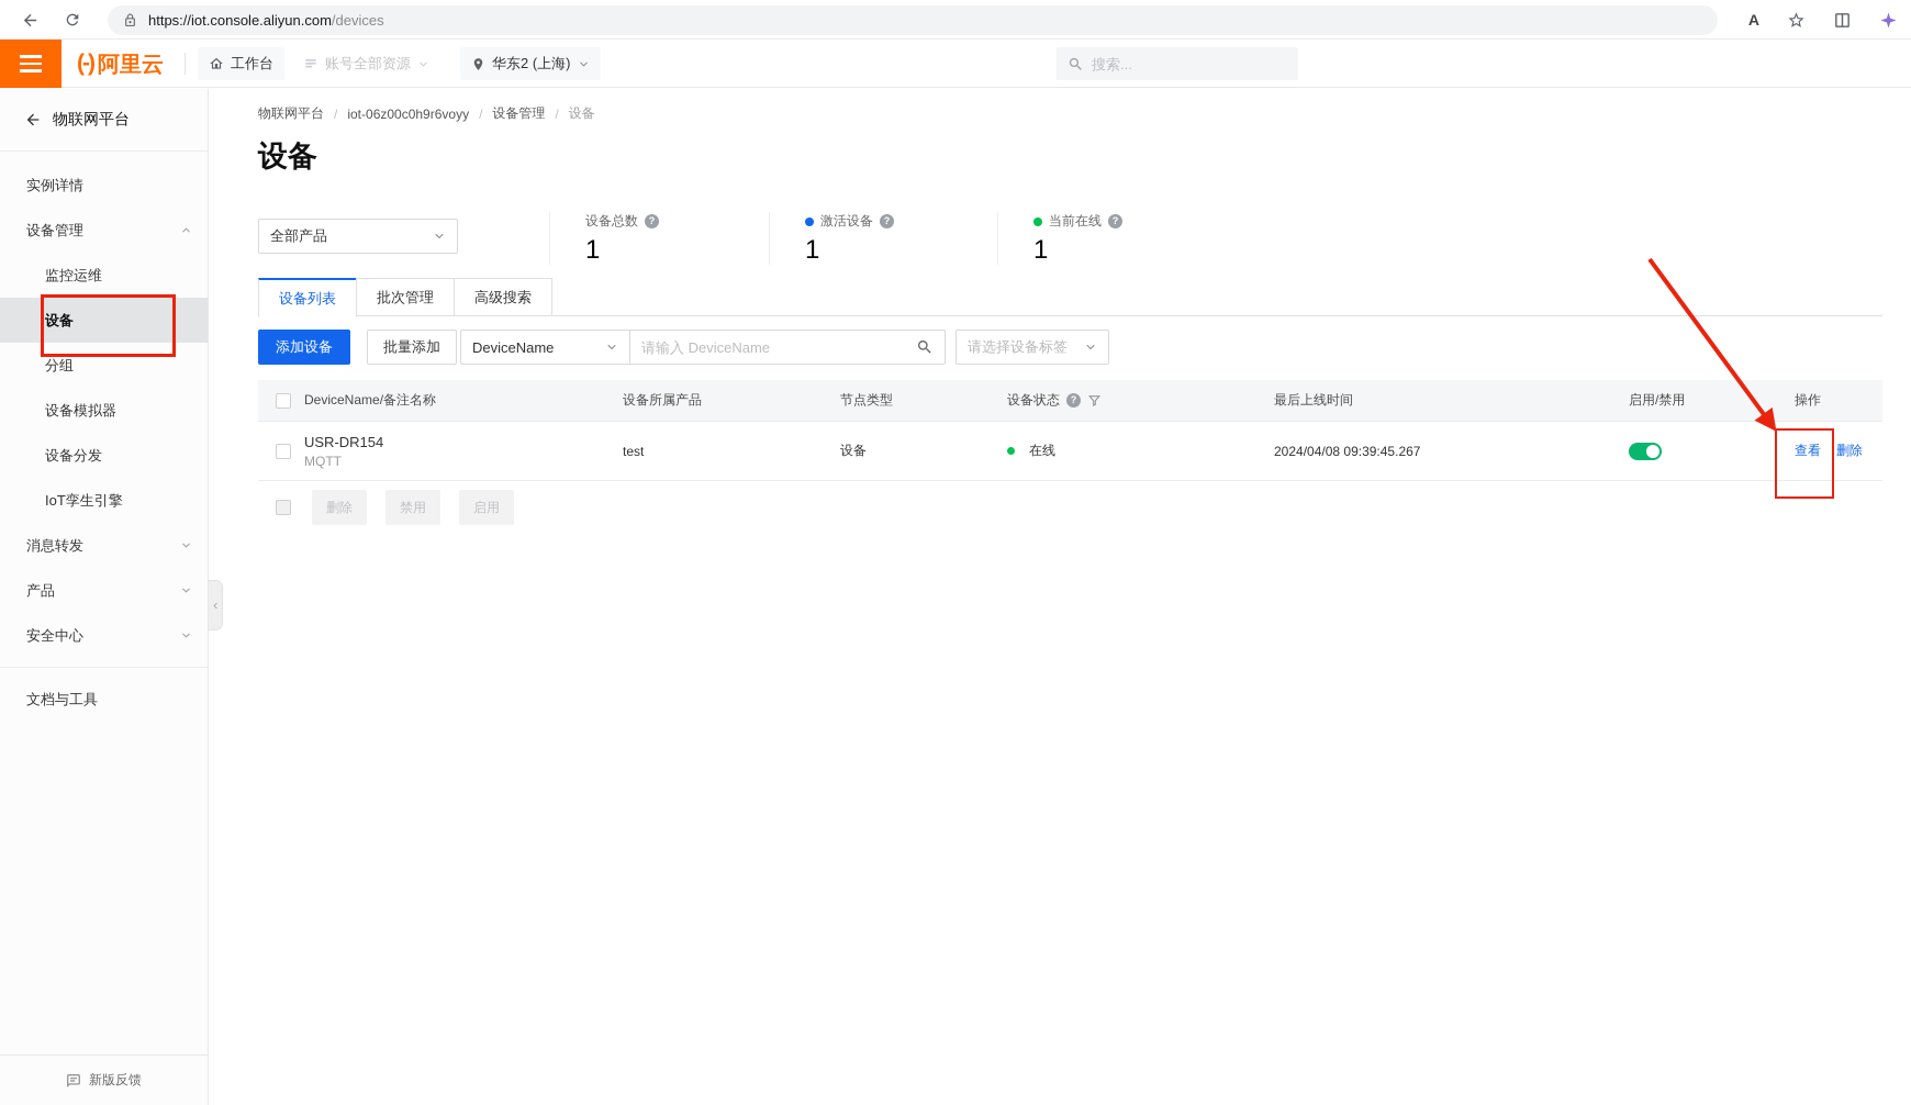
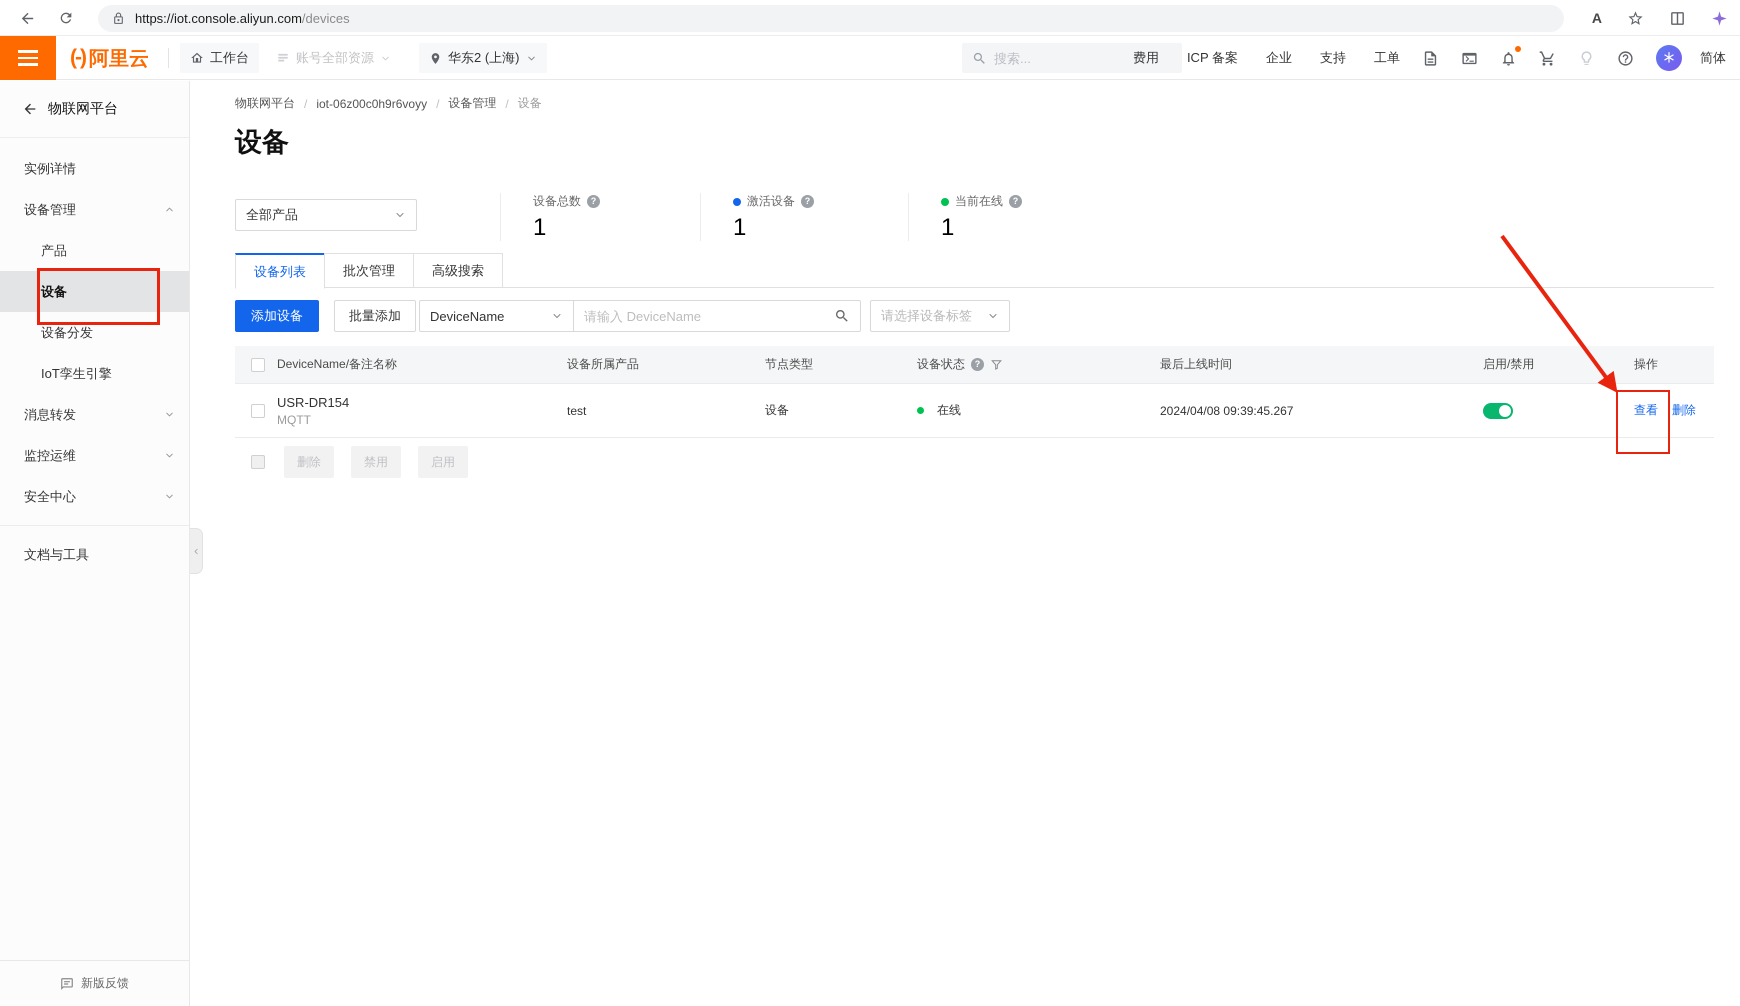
  https://iot.console.aliyun.com/devices
  A
  (-)
  阿里云
  工作台
  账号全部资源
  华东2 (上海)
  搜索...
+ 费用
+ ICP 备案
+ 企业
+ 支持
+ 工单
+ 简体
  物联网平台
  实例详情
  设备管理
- 监控运维
+ 产品
  设备
- 分组
- 设备模拟器
  设备分发
  IoT孪生引擎
  消息转发
- 产品
+ 监控运维
  安全中心
  文档与工具
  新版反馈
  物联网平台
  /
  iot-06z00c0h9r6voyy
  /
  设备管理
  /
  设备
  设备
  全部产品
  设备总数
  1
  激活设备
  1
  当前在线
  1
  设备列表
  批次管理
  高级搜索
  添加设备
  批量添加
  DeviceName
  请输入 DeviceName
  请选择设备标签
  DeviceName/备注名称
  设备所属产品
  节点类型
  设备状态
  最后上线时间
  启用/禁用
  操作
  USR-DR154
  MQTT
  test
  设备
  在线
  2024/04/08 09:39:45.267
  查看
  删除
  删除
  禁用
  启用
